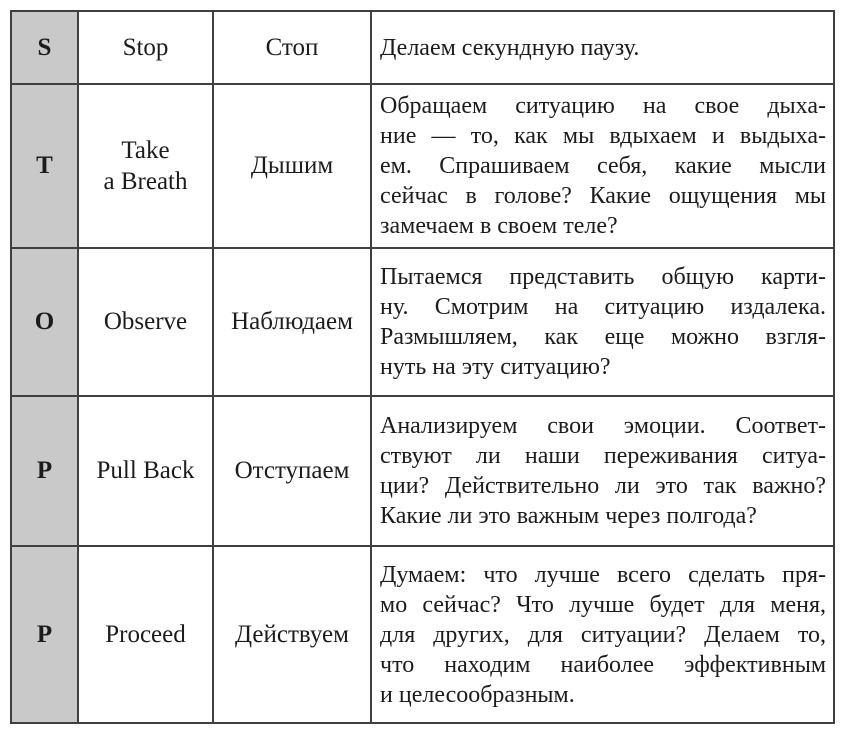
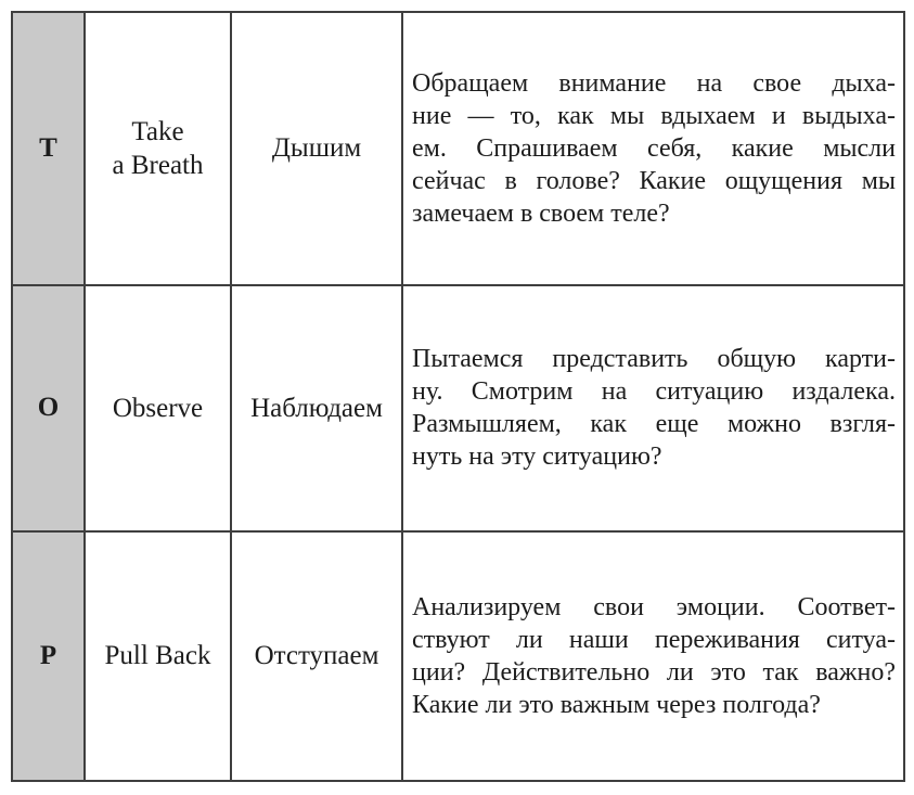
- S	Stop	Стоп	Делаем секундную паузу.
- T	Take a Breath	Дышим	Обращаем ситуацию на свое дыха-ние — то, как мы вдыхаем и выдыха-ем. Спрашиваем себя, какие мыслисейчас в голове? Какие ощущения мызамечаем в своем теле?
+ T	Take a Breath	Дышим	Обращаем внимание на свое дыха-ние — то, как мы вдыхаем и выдыха-ем. Спрашиваем себя, какие мыслисейчас в голове? Какие ощущения мызамечаем в своем теле?
  O	Observe	Наблюдаем	Пытаемся представить общую карти-ну. Смотрим на ситуацию издалека.Размышляем, как еще можно взгля-нуть на эту ситуацию?
  P	Pull Back	Отступаем	Анализируем свои эмоции. Соответ-ствуют ли наши переживания ситуа-ции? Действительно ли это так важно?Какие ли это важным через полгода?
- P	Proceed	Действуем	Думаем: что лучше всего сделать пря-мо сейчас? Что лучше будет для меня,для других, для ситуации? Делаем то,что находим наиболее эффективными целесообразным.
